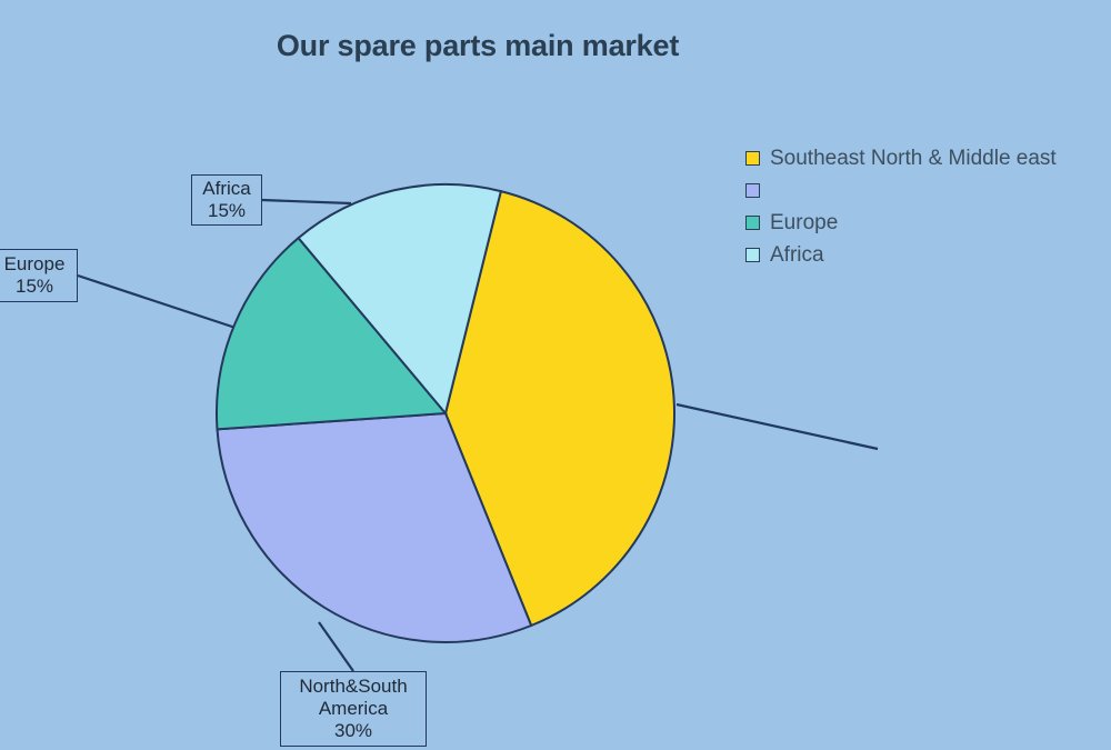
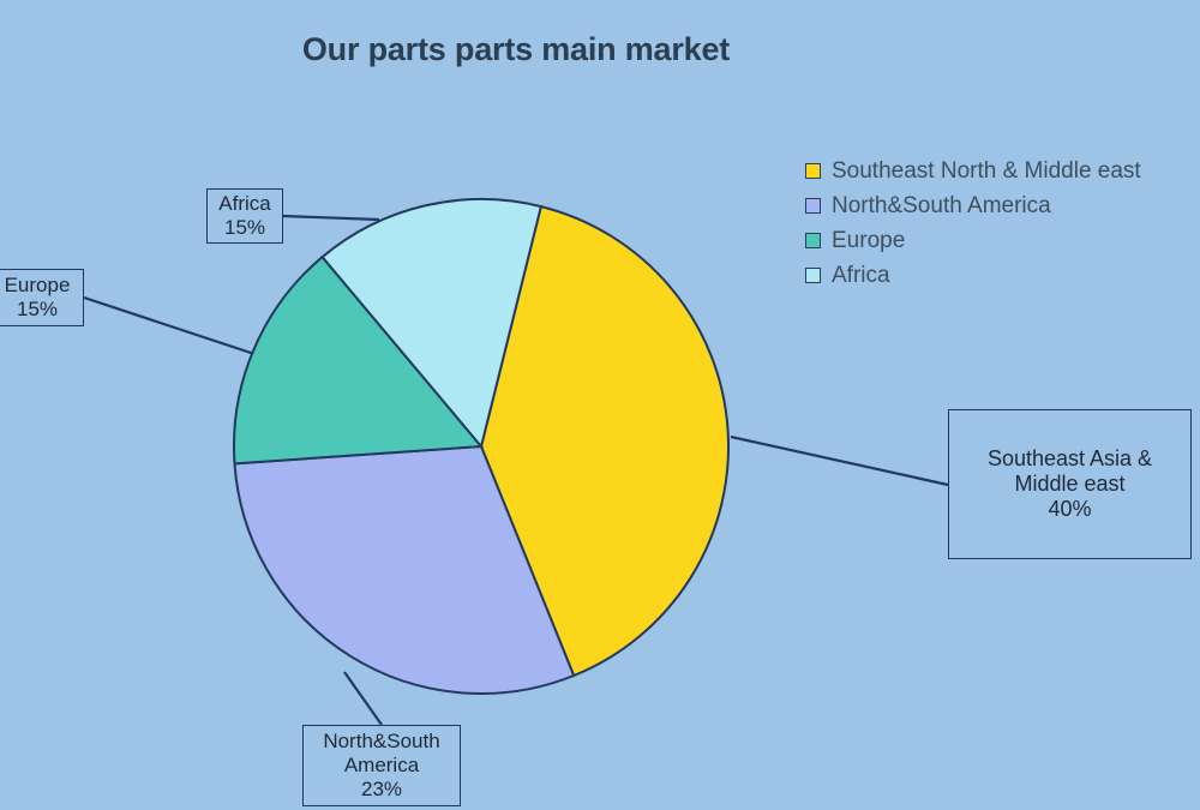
- Our spare parts main market
+ Our parts parts main market
  Southeast North & Middle east
+ North&South America
  Europe
  Africa
+ Southeast Asia &
+ Middle east
+ 40%
  North&South
  America
- 30%
+ 23%
  Europe
  15%
  Africa
  15%
